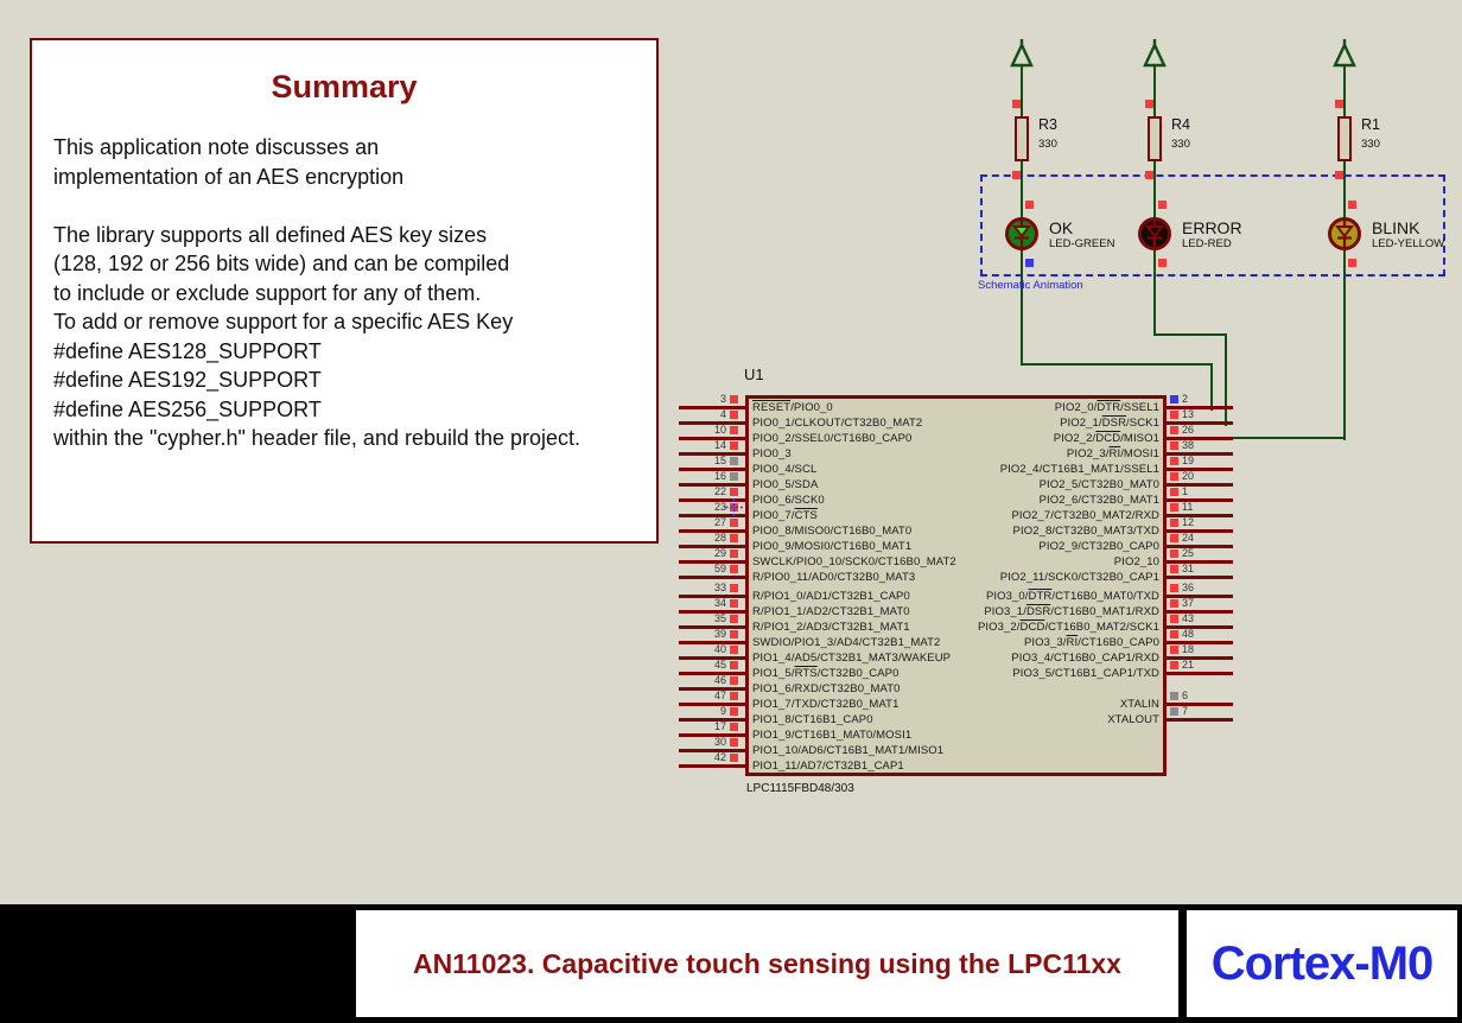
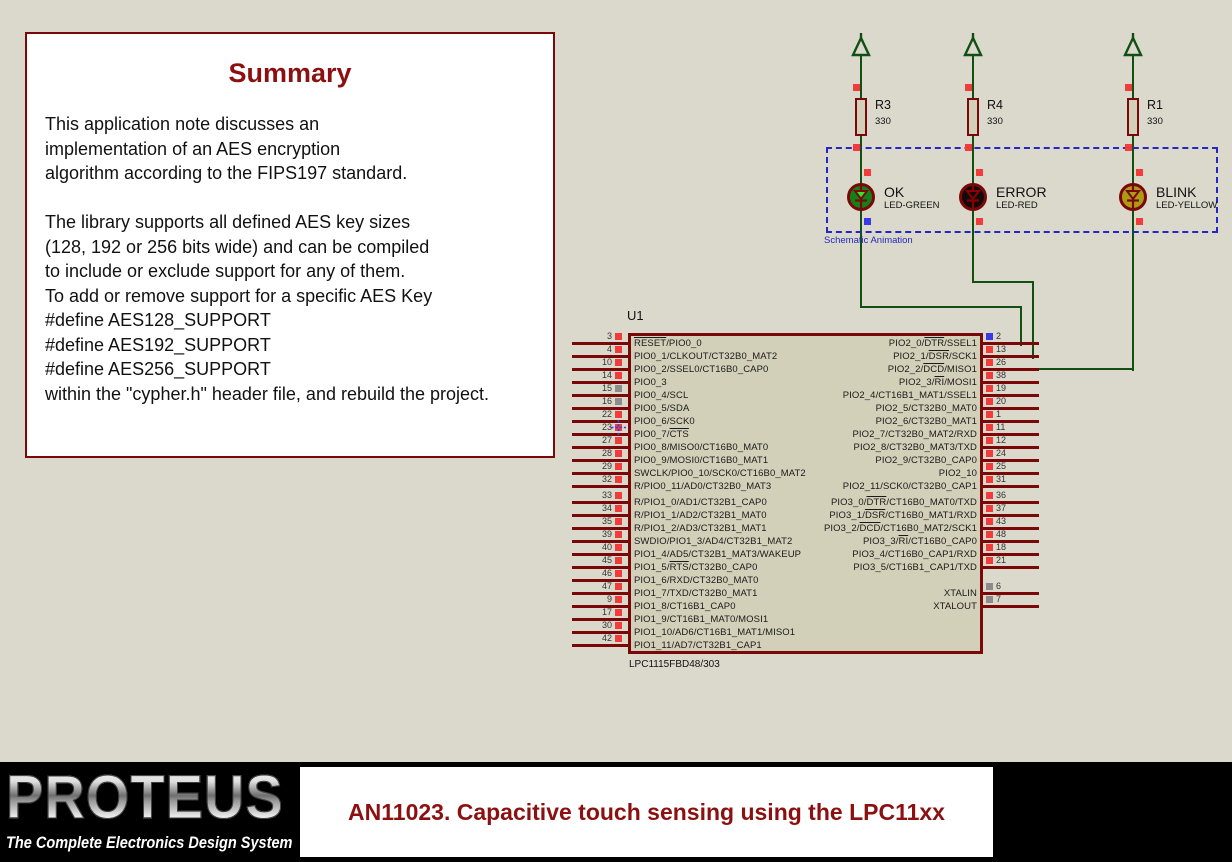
  Summary
  This application note discusses an
  implementation of an AES encryption
+ algorithm according to the FIPS197 standard.
  The library supports all defined AES key sizes
  (128, 192 or 256 bits wide) and can be compiled
  to include or exclude support for any of them.
  To add or remove support for a specific AES Key
  #define AES128_SUPPORT
  #define AES192_SUPPORT
  #define AES256_SUPPORT
  within the "cypher.h" header file, and rebuild the project.
  Schematic Animation
  R3
  330
  OK
  LED-GREEN
  R4
  330
  ERROR
  LED-RED
  R1
  330
  BLINK
  LED-YELLOW
  U1
  LPC1115FBD48/303
  3
  RESET/PIO0_0
  4
  PIO0_1/CLKOUT/CT32B0_MAT2
  10
  PIO0_2/SSEL0/CT16B0_CAP0
  14
  PIO0_3
  15
  PIO0_4/SCL
  16
  PIO0_5/SDA
  22
  PIO0_6/SCK0
  23
  PIO0_7/CTS
  27
  PIO0_8/MISO0/CT16B0_MAT0
  28
  PIO0_9/MOSI0/CT16B0_MAT1
  29
  SWCLK/PIO0_10/SCK0/CT16B0_MAT2
- 59
+ 32
  R/PIO0_11/AD0/CT32B0_MAT3
  33
  R/PIO1_0/AD1/CT32B1_CAP0
  34
  R/PIO1_1/AD2/CT32B1_MAT0
  35
  R/PIO1_2/AD3/CT32B1_MAT1
  39
  SWDIO/PIO1_3/AD4/CT32B1_MAT2
  40
  PIO1_4/AD5/CT32B1_MAT3/WAKEUP
  45
  PIO1_5/RTS/CT32B0_CAP0
  46
  PIO1_6/RXD/CT32B0_MAT0
  47
  PIO1_7/TXD/CT32B0_MAT1
  9
  PIO1_8/CT16B1_CAP0
  17
  PIO1_9/CT16B1_MAT0/MOSI1
  30
  PIO1_10/AD6/CT16B1_MAT1/MISO1
  42
  PIO1_11/AD7/CT32B1_CAP1
  2
  PIO2_0/DTR/SSEL1
  13
  PIO2_1/DSR/SCK1
  26
  PIO2_2/DCD/MISO1
  38
  PIO2_3/RI/MOSI1
  19
  PIO2_4/CT16B1_MAT1/SSEL1
  20
  PIO2_5/CT32B0_MAT0
  1
  PIO2_6/CT32B0_MAT1
  11
  PIO2_7/CT32B0_MAT2/RXD
  12
  PIO2_8/CT32B0_MAT3/TXD
  24
  PIO2_9/CT32B0_CAP0
  25
  PIO2_10
  31
  PIO2_11/SCK0/CT32B0_CAP1
  36
  PIO3_0/DTR/CT16B0_MAT0/TXD
  37
  PIO3_1/DSR/CT16B0_MAT1/RXD
  43
  PIO3_2/DCD/CT16B0_MAT2/SCK1
  48
  PIO3_3/RI/CT16B0_CAP0
  18
  PIO3_4/CT16B0_CAP1/RXD
  21
  PIO3_5/CT16B1_CAP1/TXD
  6
  XTALIN
  7
  XTALOUT
+ PROTEUS
+ The Complete Electronics Design System
  AN11023. Capacitive touch sensing using the LPC11xx
- Cortex-M0
